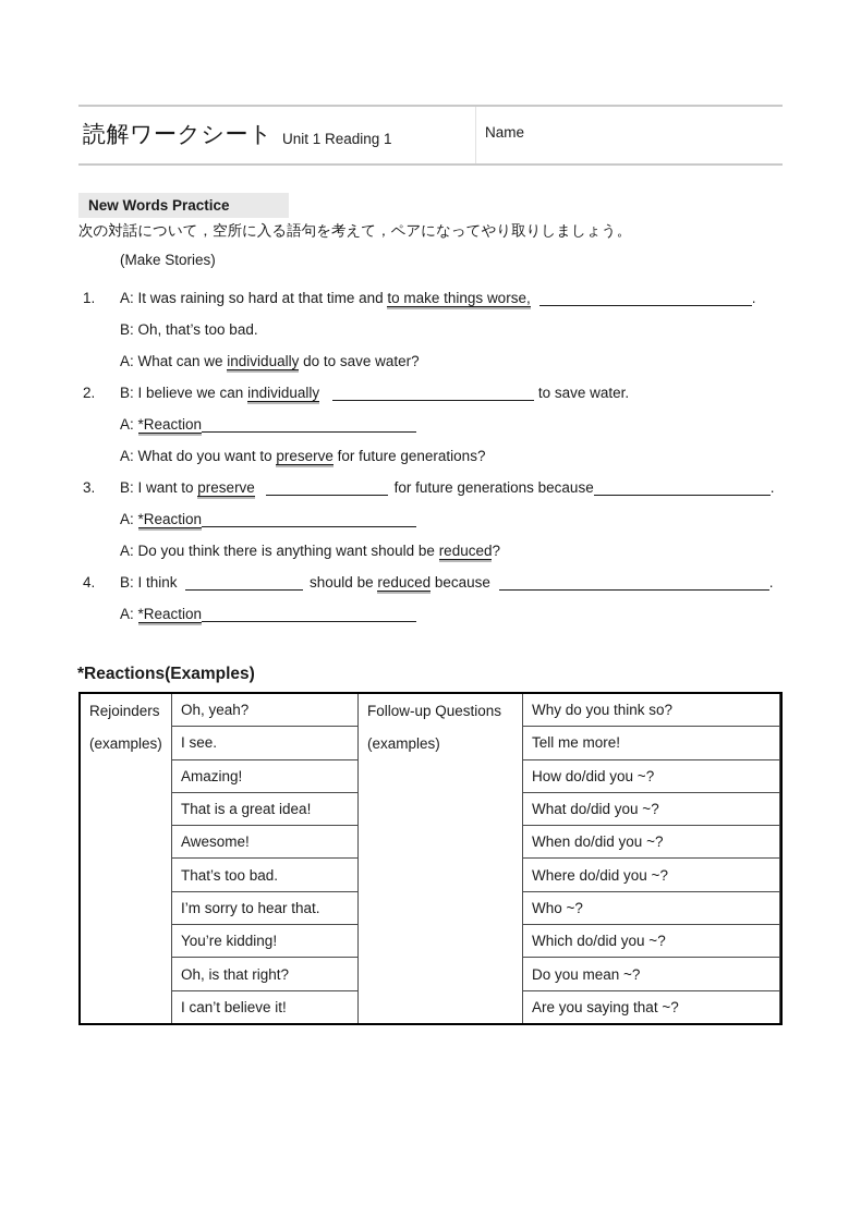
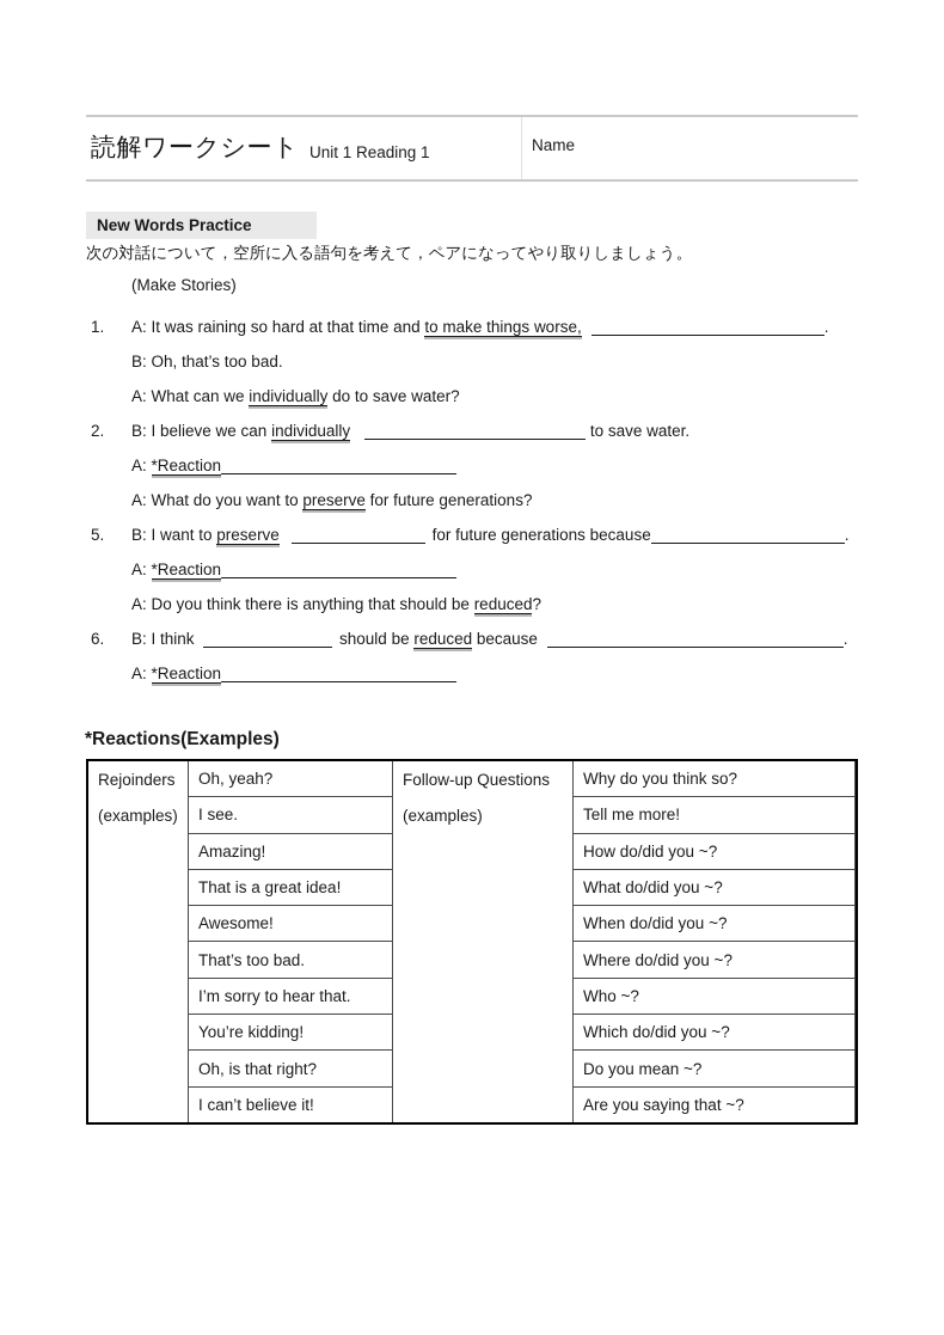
  読解ワークシート
  Unit 1 Reading 1
  Name
  New Words Practice
  次の対話について，空所に入る語句を考えて，ペアになってやり取りしましょう。
  (Make Stories)
  1.
  A: It was raining so hard at that time and to make things worse, .
  B: Oh, that’s too bad.
  A: What can we individually do to save water?
  2.
  B: I believe we can individually to save water.
  A: *Reaction
  A: What do you want to preserve for future generations?
- 3.
+ 5.
  B: I want to preserve for future generations because .
  A: *Reaction
- A: Do you think there is anything want should be reduced?
+ A: Do you think there is anything that should be reduced?
- 4.
+ 6.
  B: I think should be reduced because .
  A: *Reaction
  *Reactions(Examples)
  Rejoinders
  (examples)
  Oh, yeah?
  I see.
  Amazing!
  That is a great idea!
  Awesome!
  That’s too bad.
  I’m sorry to hear that.
  You’re kidding!
  Oh, is that right?
  I can’t believe it!
  Follow-up Questions
  (examples)
  Why do you think so?
  Tell me more!
  How do/did you ~?
  What do/did you ~?
  When do/did you ~?
  Where do/did you ~?
  Who ~?
  Which do/did you ~?
  Do you mean ~?
  Are you saying that ~?
